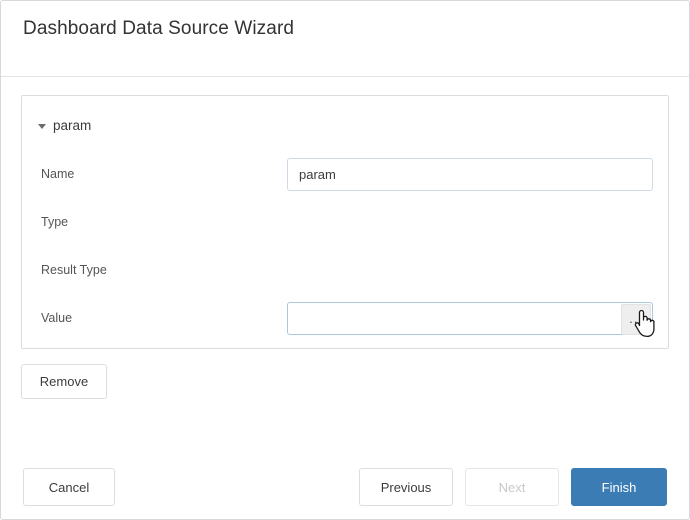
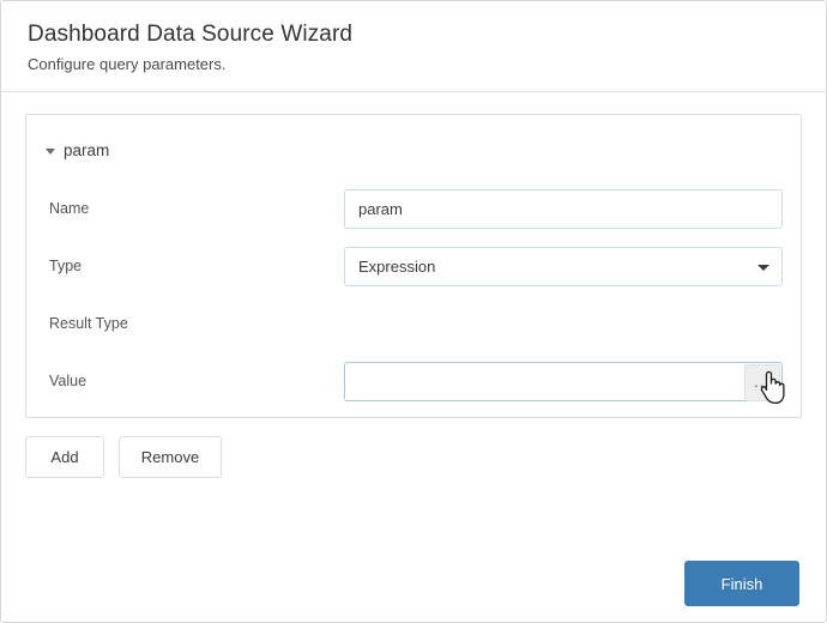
  Dashboard Data Source Wizard
+ Configure query parameters.
  param
  Name
  param
  Type
+ Expression
  Result Type
  Value
+ Add
  Remove
- Cancel
- Previous
- Next
  Finish
